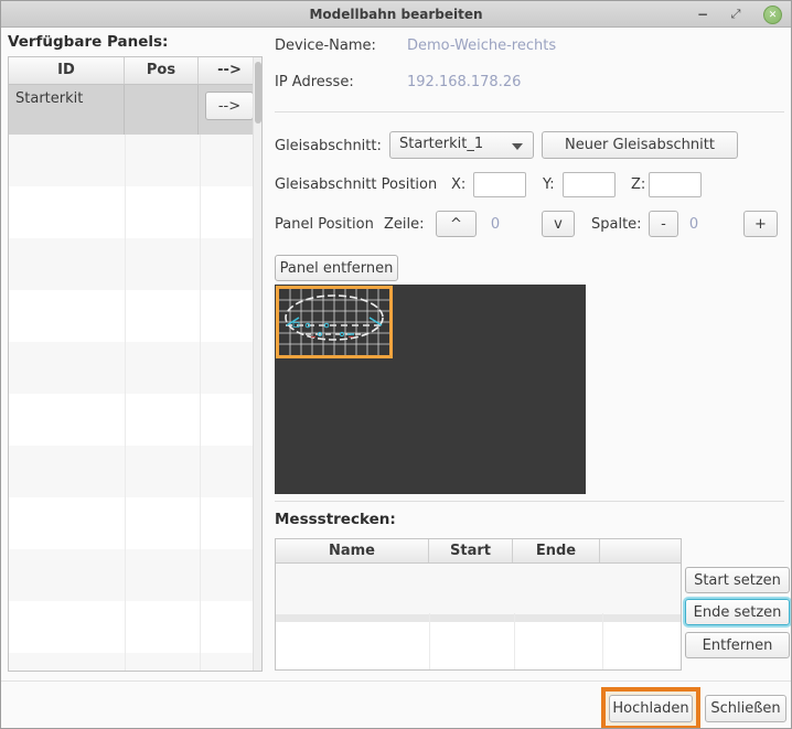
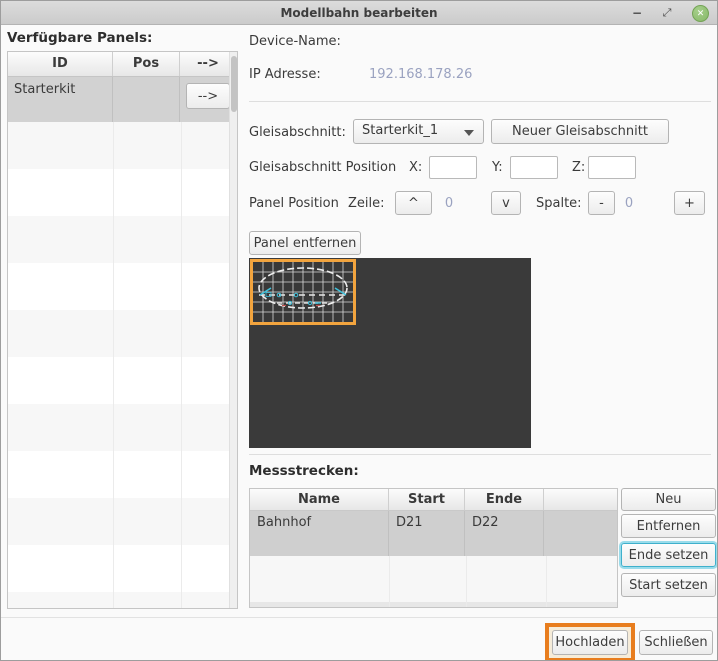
  Modellbahn bearbeiten
  −
  ⤢
  ✕
  Verfügbare Panels:
  ID
  Pos
  -->
  Starterkit
  -->
  Device-Name:
- Demo-Weiche-rechts
  IP Adresse:
  192.168.178.26
  Gleisabschnitt:
  Starterkit_1
  Neuer Gleisabschnitt
  Gleisabschnitt Position
  X:
  Y:
  Z:
  Panel Position
  Zeile:
  ^
  0
  v
  Spalte:
  -
  0
  +
  Panel entfernen
  Messstrecken:
  Name
  Start
  Ende
+ Bahnhof
+ D21
+ D22
+ Neu
- Start setzen
+ Entfernen
  Ende setzen
- Entfernen
+ Start setzen
  Hochladen
  Schließen
